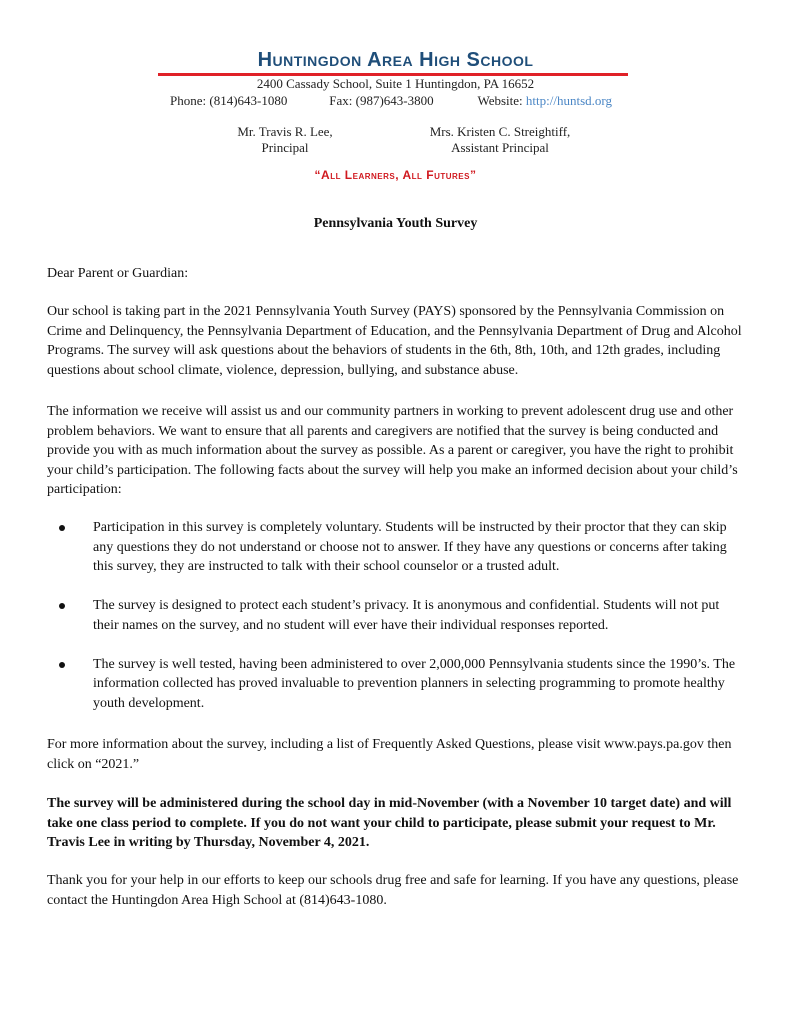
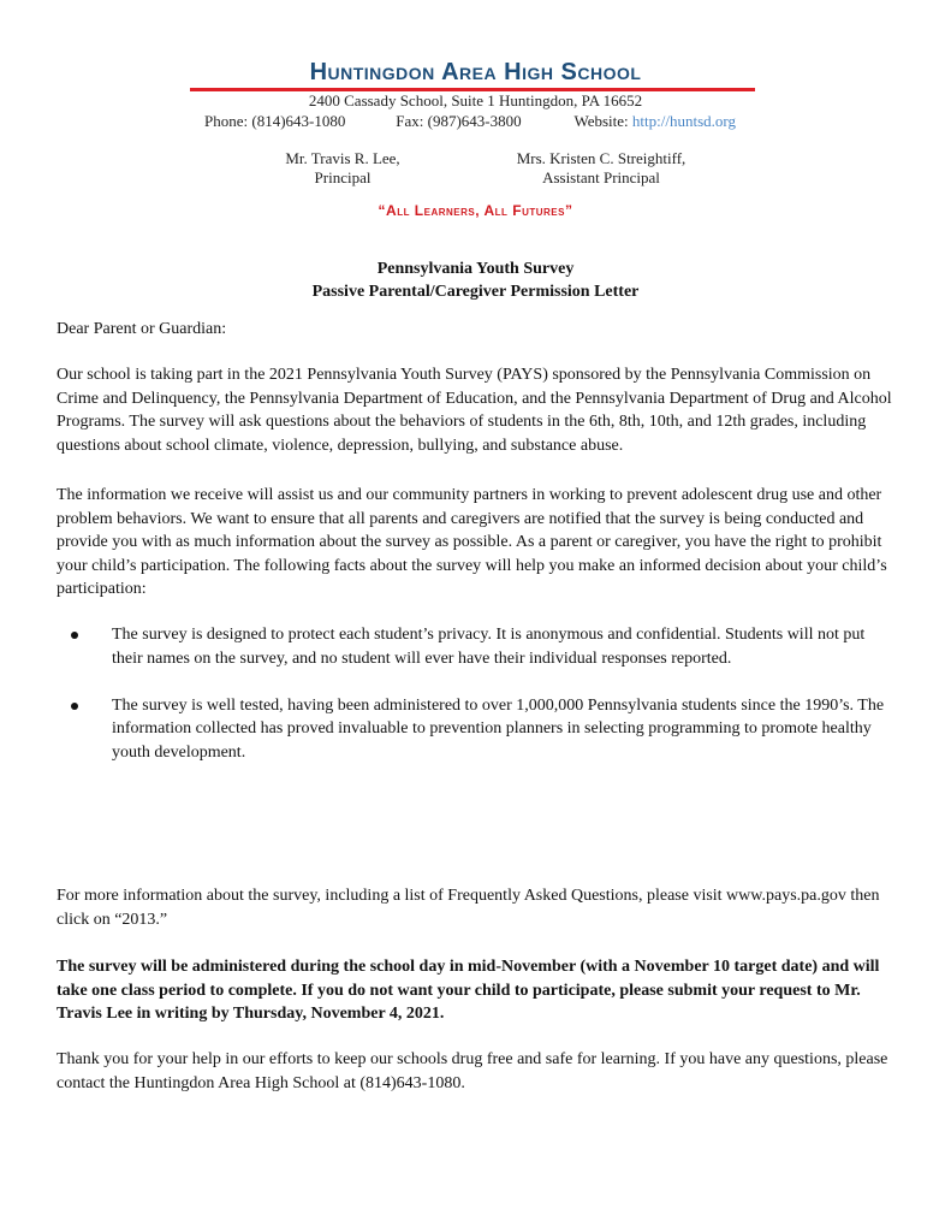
  Huntingdon Area High School
  2400 Cassady School, Suite 1 Huntingdon, PA 16652
  Phone: (814)643-1080 Fax: (987)643-3800 Website: http://huntsd.org
  Mr. Travis R. Lee,
  Principal
  Mrs. Kristen C. Streightiff,
  Assistant Principal
  “All Learners, All Futures”
  Pennsylvania Youth Survey
+ Passive Parental/Caregiver Permission Letter
  Dear Parent or Guardian:
  Our school is taking part in the 2021 Pennsylvania Youth Survey (PAYS) sponsored by the Pennsylvania Commission on Crime and Delinquency, the Pennsylvania Department of Education, and the Pennsylvania Department of Drug and Alcohol Programs. The survey will ask questions about the behaviors of students in the 6th, 8th, 10th, and 12th grades, including questions about school climate, violence, depression, bullying, and substance abuse.
  The information we receive will assist us and our community partners in working to prevent adolescent drug use and other problem behaviors. We want to ensure that all parents and caregivers are notified that the survey is being conducted and provide you with as much information about the survey as possible. As a parent or caregiver, you have the right to prohibit your child’s participation. The following facts about the survey will help you make an informed decision about your child’s participation:
- Participation in this survey is completely voluntary. Students will be instructed by their proctor that they can skip any questions they do not understand or choose not to answer. If they have any questions or concerns after taking this survey, they are instructed to talk with their school counselor or a trusted adult.
  The survey is designed to protect each student’s privacy. It is anonymous and confidential. Students will not put their names on the survey, and no student will ever have their individual responses reported.
- The survey is well tested, having been administered to over 2,000,000 Pennsylvania students since the 1990’s. The information collected has proved invaluable to prevention planners in selecting programming to promote healthy youth development.
+ The survey is well tested, having been administered to over 1,000,000 Pennsylvania students since the 1990’s. The information collected has proved invaluable to prevention planners in selecting programming to promote healthy youth development.
- For more information about the survey, including a list of Frequently Asked Questions, please visit www.pays.pa.gov then click on “2021.”
+ For more information about the survey, including a list of Frequently Asked Questions, please visit www.pays.pa.gov then click on “2013.”
  The survey will be administered during the school day in mid-November (with a November 10 target date) and will take one class period to complete. If you do not want your child to participate, please submit your request to Mr. Travis Lee in writing by Thursday, November 4, 2021.
  Thank you for your help in our efforts to keep our schools drug free and safe for learning. If you have any questions, please contact the Huntingdon Area High School at (814)643-1080.
